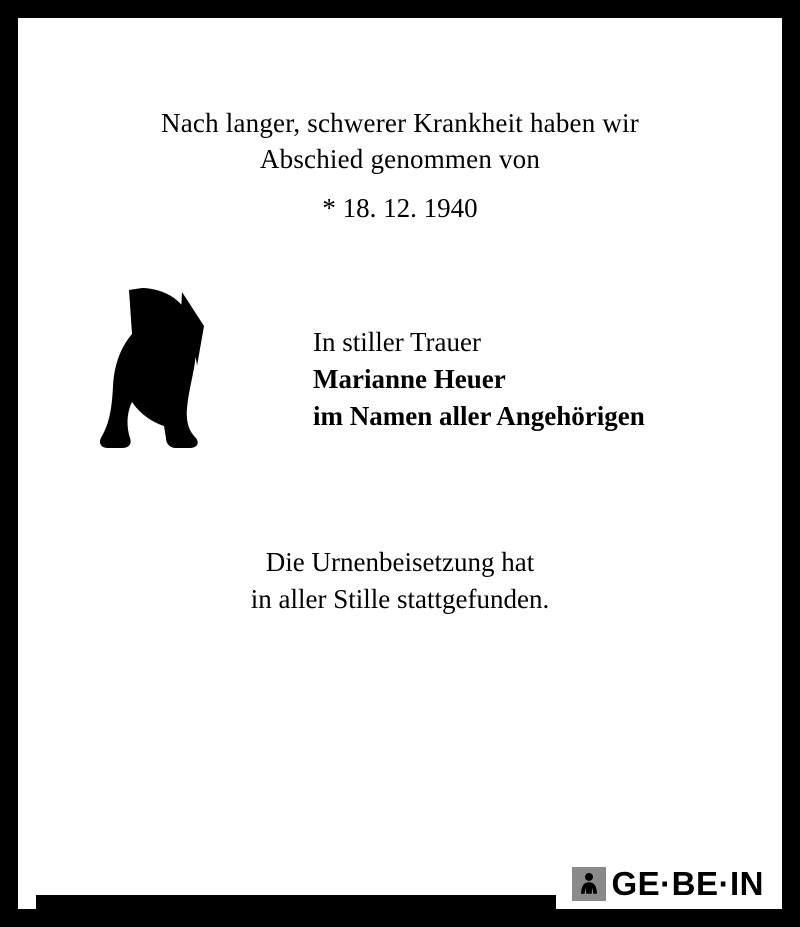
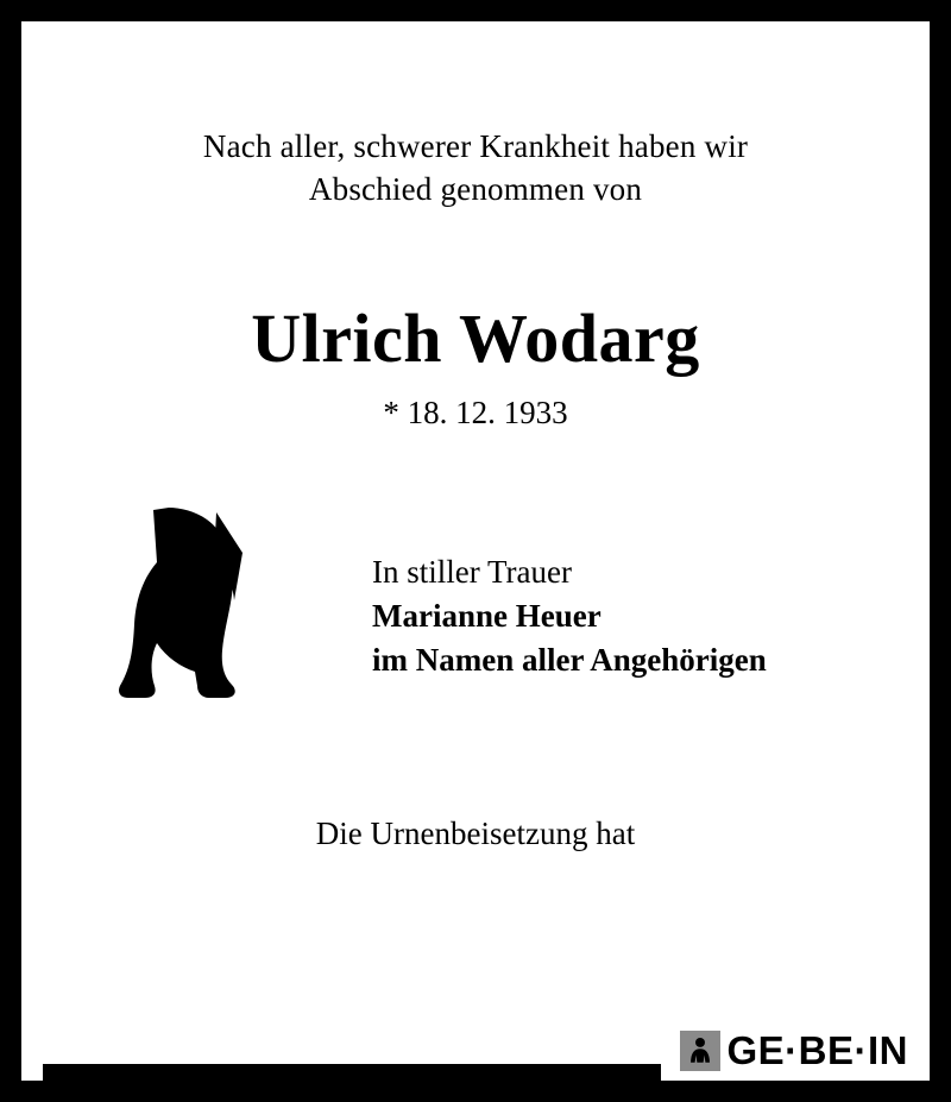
- Nach langer, schwerer Krankheit haben wir
+ Nach aller, schwerer Krankheit haben wir
  Abschied genommen von
+ Ulrich Wodarg
- * 18. 12. 1940
+ * 18. 12. 1933
  In stiller Trauer
  Marianne Heuer
  im Namen aller Angehörigen
  Die Urnenbeisetzung hat
- in aller Stille stattgefunden.
  GE·BE·IN
